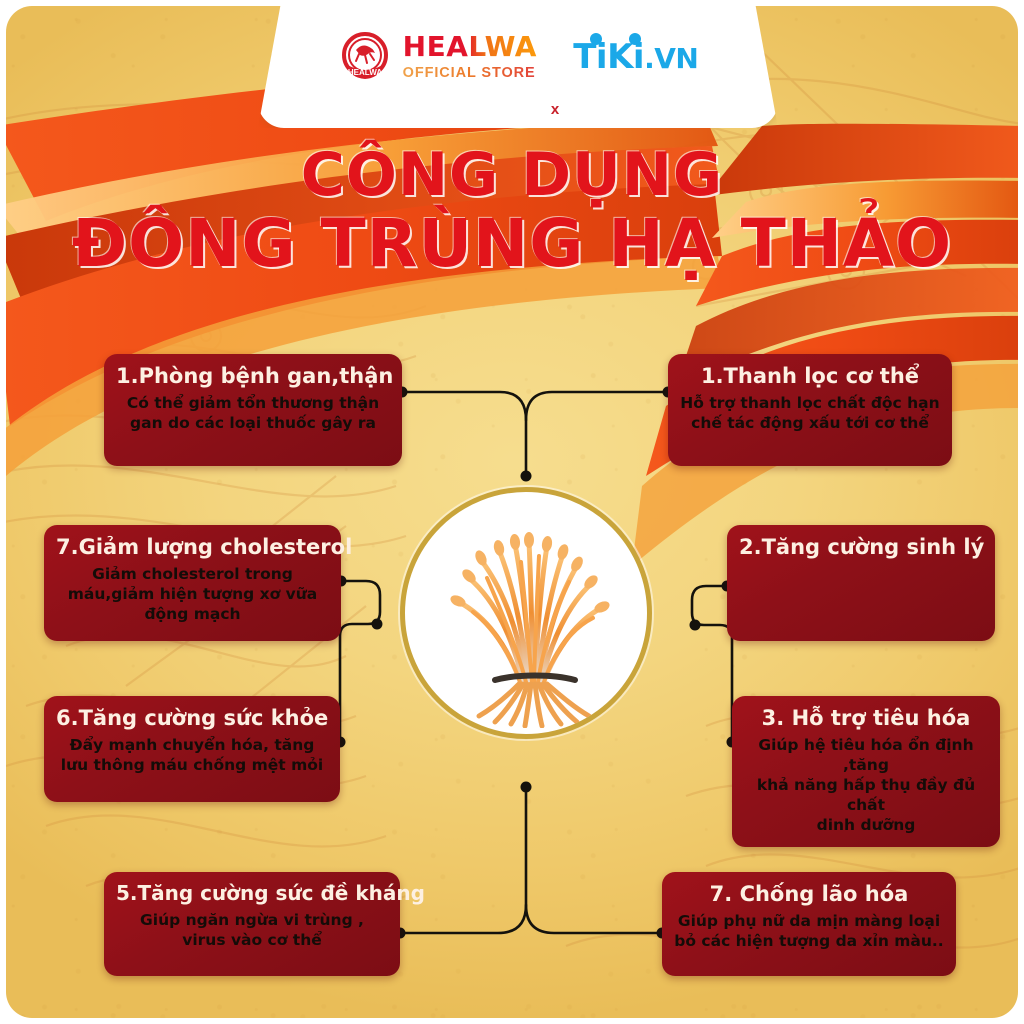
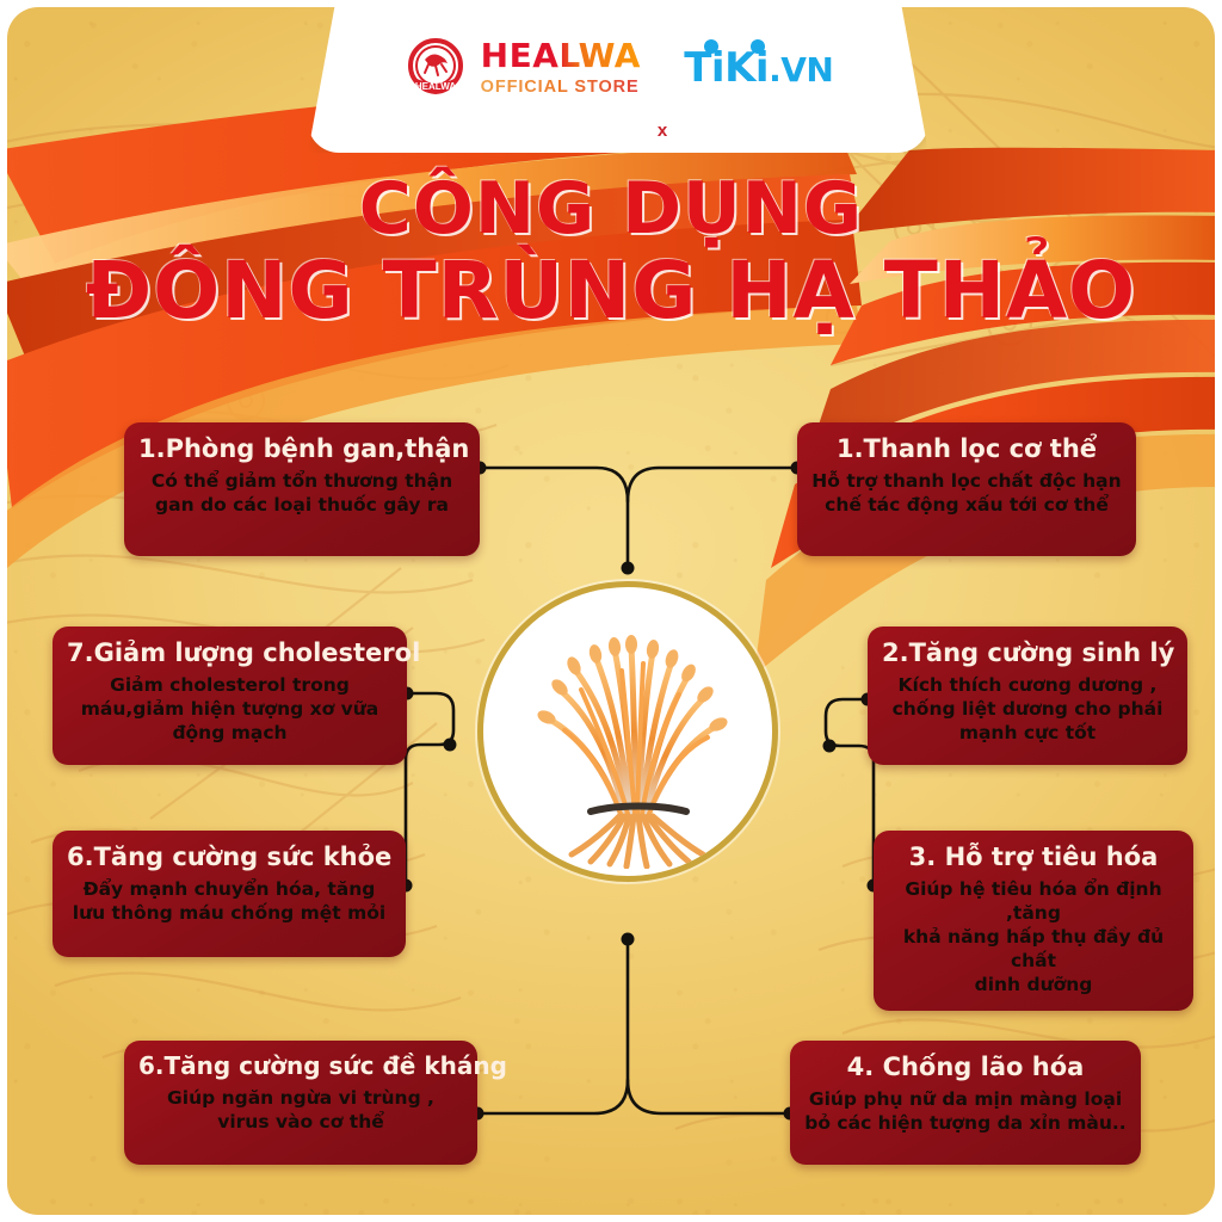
  HEALWA
  HEALWA
  OFFICIAL STORE
  x
  TiKi.VN
  CÔNG DỤNG
  ĐÔNG TRÙNG HẠ THẢO
  1.Phòng bệnh gan,thận
  Có thể giảm tổn thương thận
  gan do các loại thuốc gây ra
  1.Thanh lọc cơ thể
  Hỗ trợ thanh lọc chất độc hạn
  chế tác động xấu tới cơ thể
  7.Giảm lượng cholesterol
  Giảm cholesterol trong
  máu,giảm hiện tượng xơ vữa
  động mạch
  2.Tăng cường sinh lý
+ Kích thích cương dương ,
+ chống liệt dương cho phái
+ mạnh cực tốt
  6.Tăng cường sức khỏe
  Đẩy mạnh chuyển hóa, tăng
  lưu thông máu chống mệt mỏi
  3. Hỗ trợ tiêu hóa
  Giúp hệ tiêu hóa ổn định ,tăng
  khả năng hấp thụ đầy đủ chất
  dinh dưỡng
- 5.Tăng cường sức đề kháng
+ 6.Tăng cường sức đề kháng
  Giúp ngăn ngừa vi trùng ,
  virus vào cơ thể
- 7. Chống lão hóa
+ 4. Chống lão hóa
  Giúp phụ nữ da mịn màng loại
  bỏ các hiện tượng da xỉn màu..
